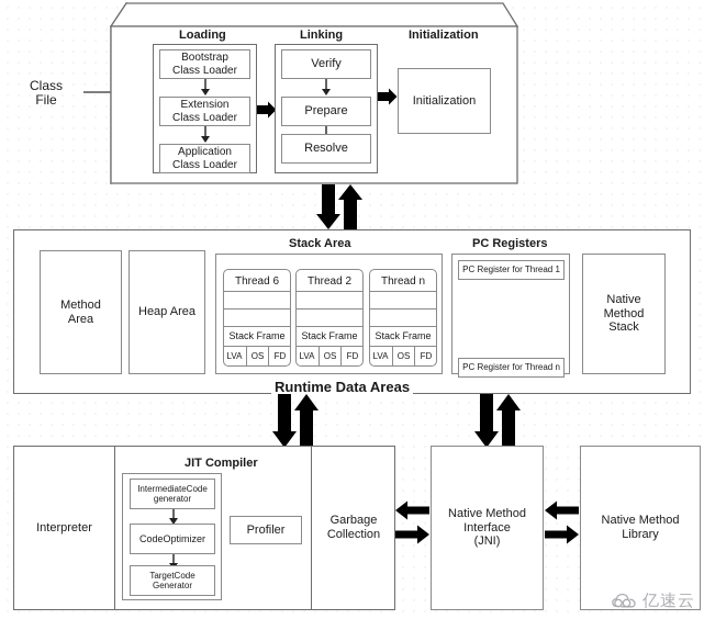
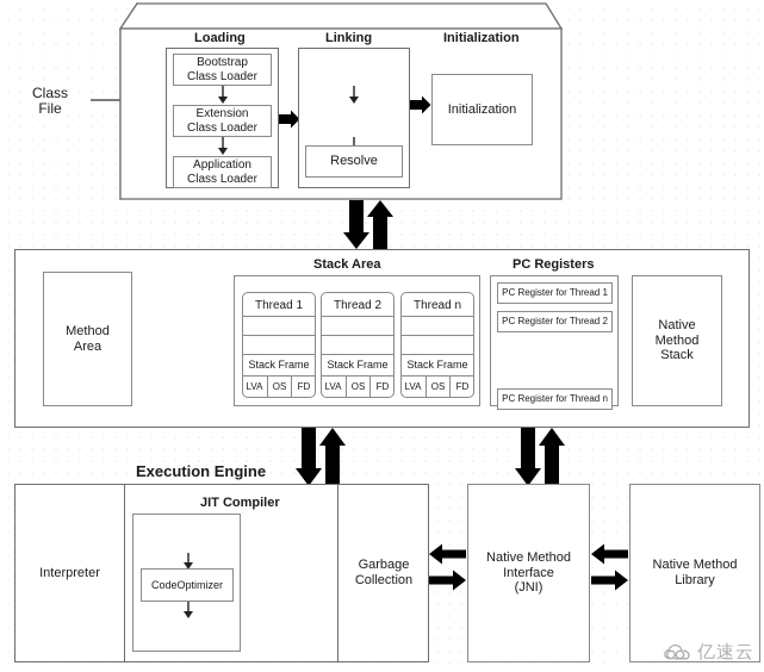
  Class
  File
  Loading
  Linking
  Initialization
  Bootstrap
  Class Loader
  Extension
  Class Loader
  Application
  Class Loader
- Verify
- Prepare
  Resolve
  Initialization
- Runtime Data Areas
  Method
  Area
- Heap Area
  Stack Area
- Thread 6
+ Thread 1
  Stack Frame
  LVA
  OS
  FD
  Thread 2
  Stack Frame
  LVA
  OS
  FD
  Thread n
  Stack Frame
  LVA
  OS
  FD
  PC Registers
  PC Register for Thread 1
+ PC Register for Thread 2
  PC Register for Thread n
  Native
  Method
  Stack
+ Execution Engine
  Interpreter
  JIT Compiler
- IntermediateCode
- generator
  CodeOptimizer
- TargetCode
- Generator
- Profiler
  Garbage
  Collection
  Native Method
  Interface
  (JNI)
  Native Method
  Library
  亿速云
